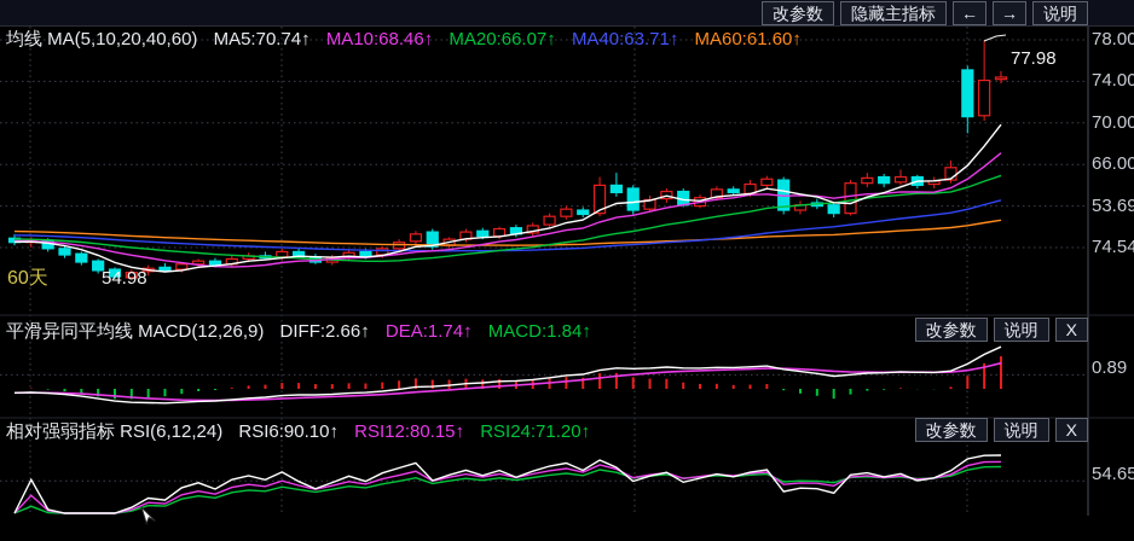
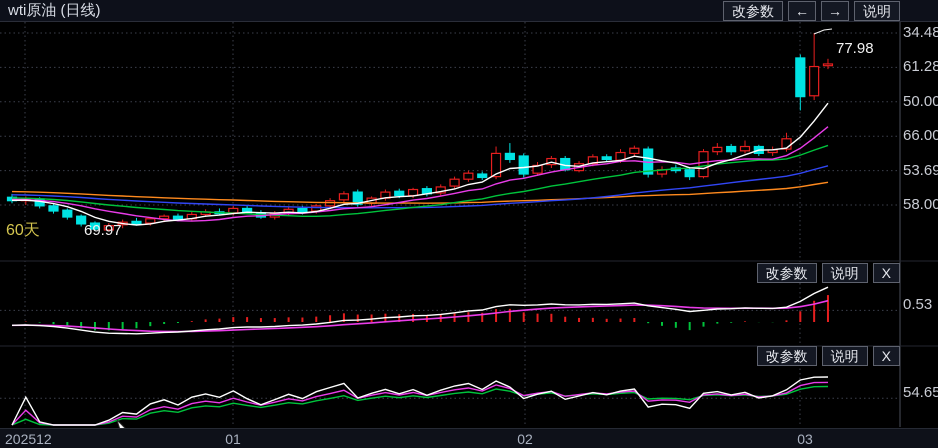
+ wti原油 (日线)
  改参数
- 隐藏主指标
  ←
  →
  说明
- 均线 MA(5,10,20,40,60) MA5:70.74↑ MA10:68.46↑ MA20:66.07↑ MA40:63.71↑ MA60:61.60↑
- 78.00
+ 34.48
- 74.00
+ 61.28
- 70.00
+ 50.00
  66.00
  53.69
- 74.54
+ 58.00
  77.98
- 54.98
+ 69.97
  60天
- 平滑异同平均线 MACD(12,26,9) DIFF:2.66↑ DEA:1.74↑ MACD:1.84↑
  改参数
  说明
  X
- 0.89
+ 0.53
- 相对强弱指标 RSI(6,12,24) RSI6:90.10↑ RSI12:80.15↑ RSI24:71.20↑
  改参数
  说明
  X
  54.65
+ 202512
+ 01
+ 02
+ 03
